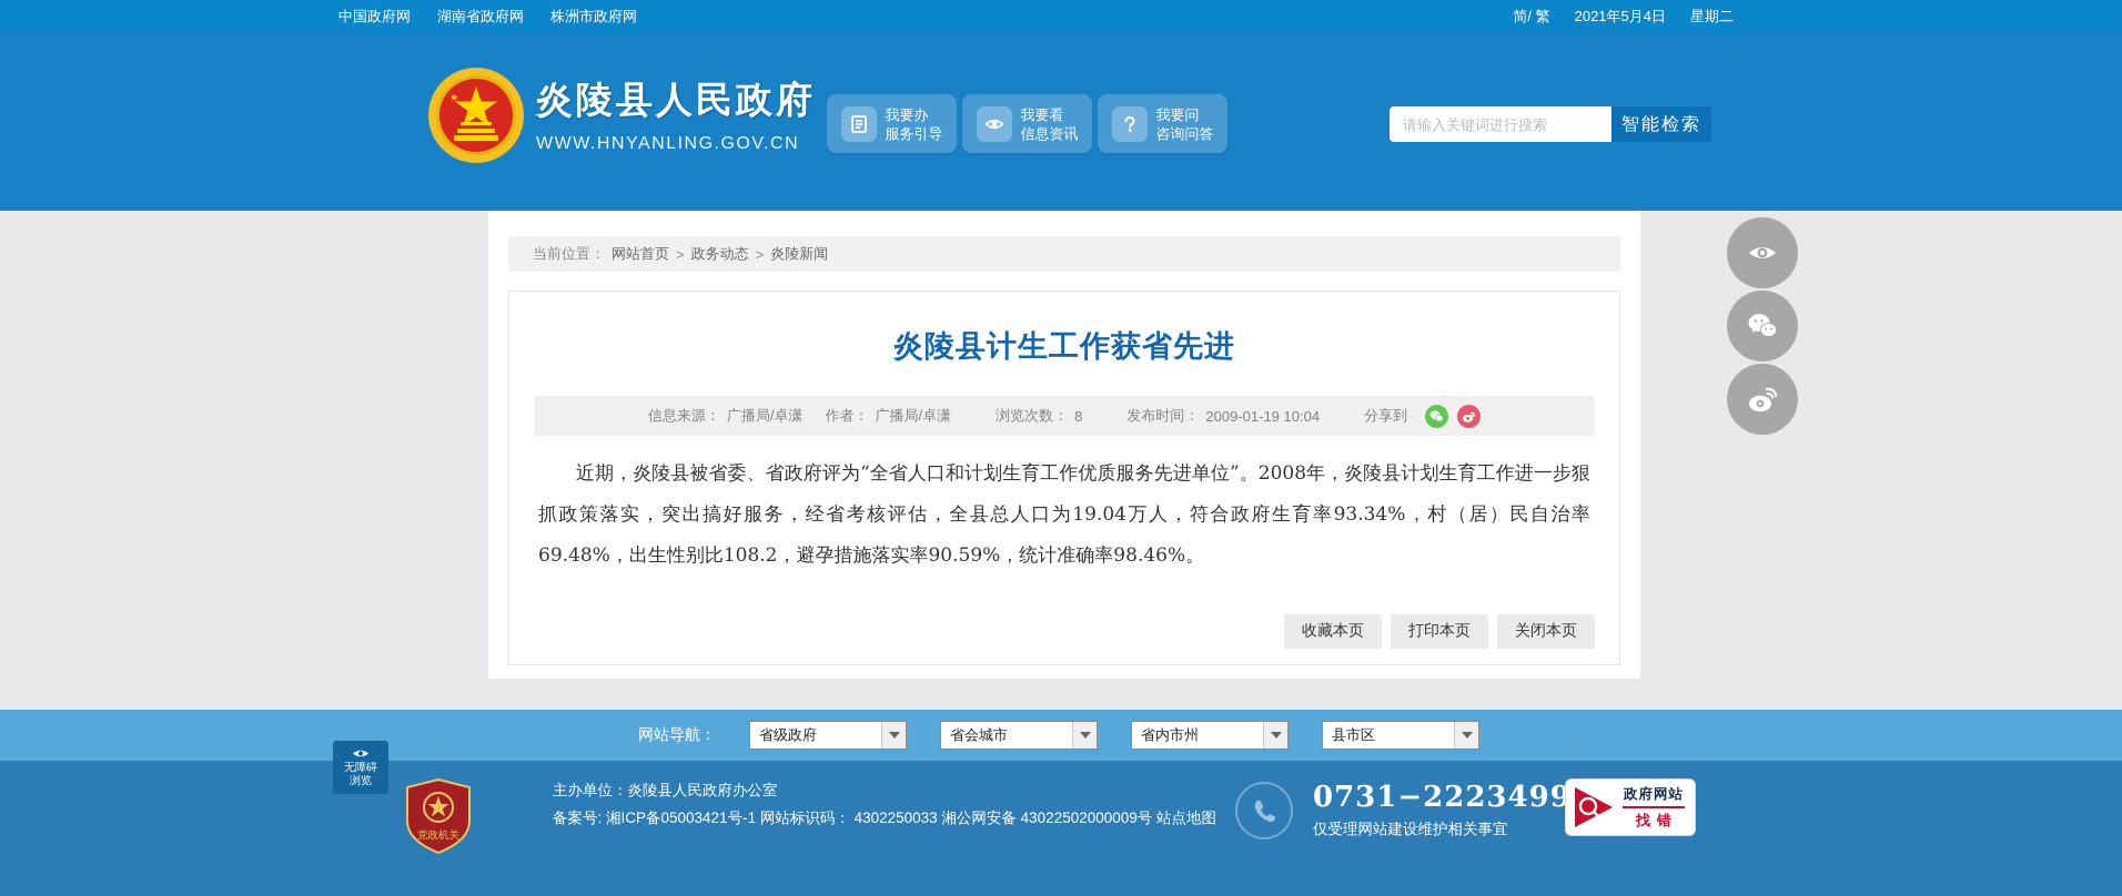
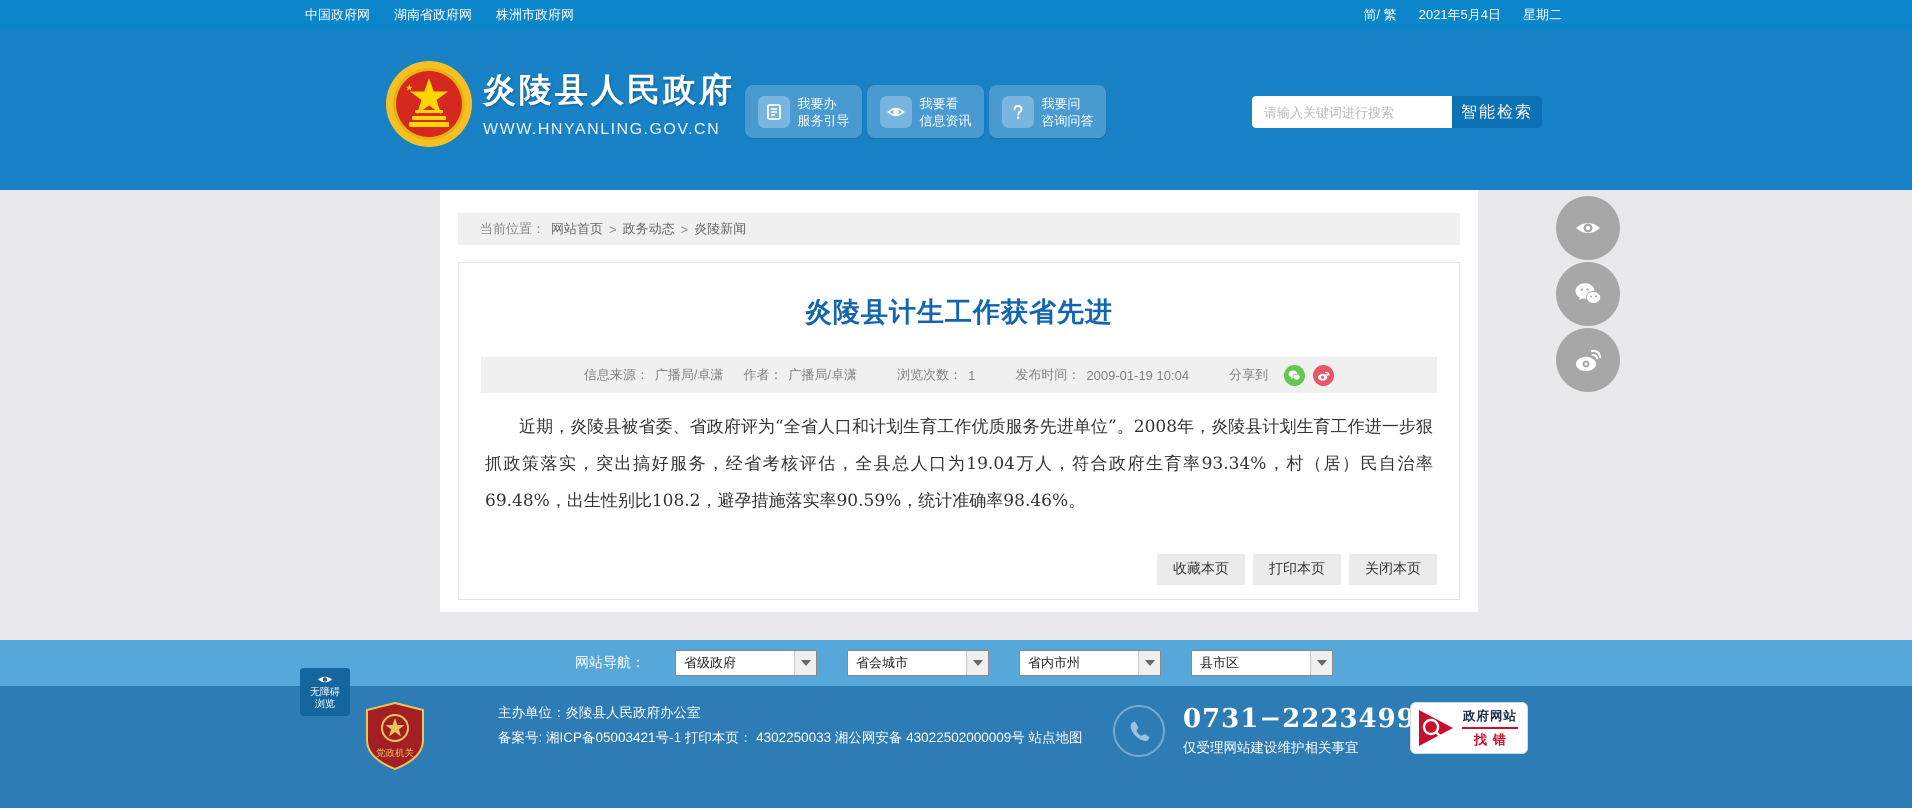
  中国政府网
  湖南省政府网
  株洲市政府网
  简/ 繁
  2021年5月4日
  星期二
  炎陵县人民政府
  WWW.HNYANLING.GOV.CN
  我要办
  服务引导
  我要看
  信息资讯
  我要问
  咨询问答
  请输入关键词进行搜索
  智能检索
  当前位置：
  网站首页
  >
  政务动态
  >
  炎陵新闻
  炎陵县计生工作获省先进
  信息来源：
  广播局/卓潇
  作者：
  广播局/卓潇
  浏览次数：
- 8
+ 1
  发布时间：
  2009-01-19 10:04
  分享到
  近期，炎陵县被省委、省政府评为“全省人口和计划生育工作优质服务先进单位”。2008年，炎陵县计划生育工作进一步狠抓政策落实，突出搞好服务，经省考核评估，全县总人口为19.04万人，符合政府生育率93.34%，村（居）民自治率69.48%，出生性别比108.2，避孕措施落实率90.59%，统计准确率98.46%。
  收藏本页
  打印本页
  关闭本页
  网站导航：
  省级政府
  省会城市
  省内市州
  县市区
  无障碍
  浏览
  党政机关
  主办单位：炎陵县人民政府办公室
- 备案号: 湘ICP备05003421号-1 网站标识码： 4302250033 湘公网安备 43022502000009号 站点地图
+ 备案号: 湘ICP备05003421号-1 打印本页： 4302250033 湘公网安备 43022502000009号 站点地图
  0731−2223499
  仅受理网站建设维护相关事宜
  政府网站
  找错
